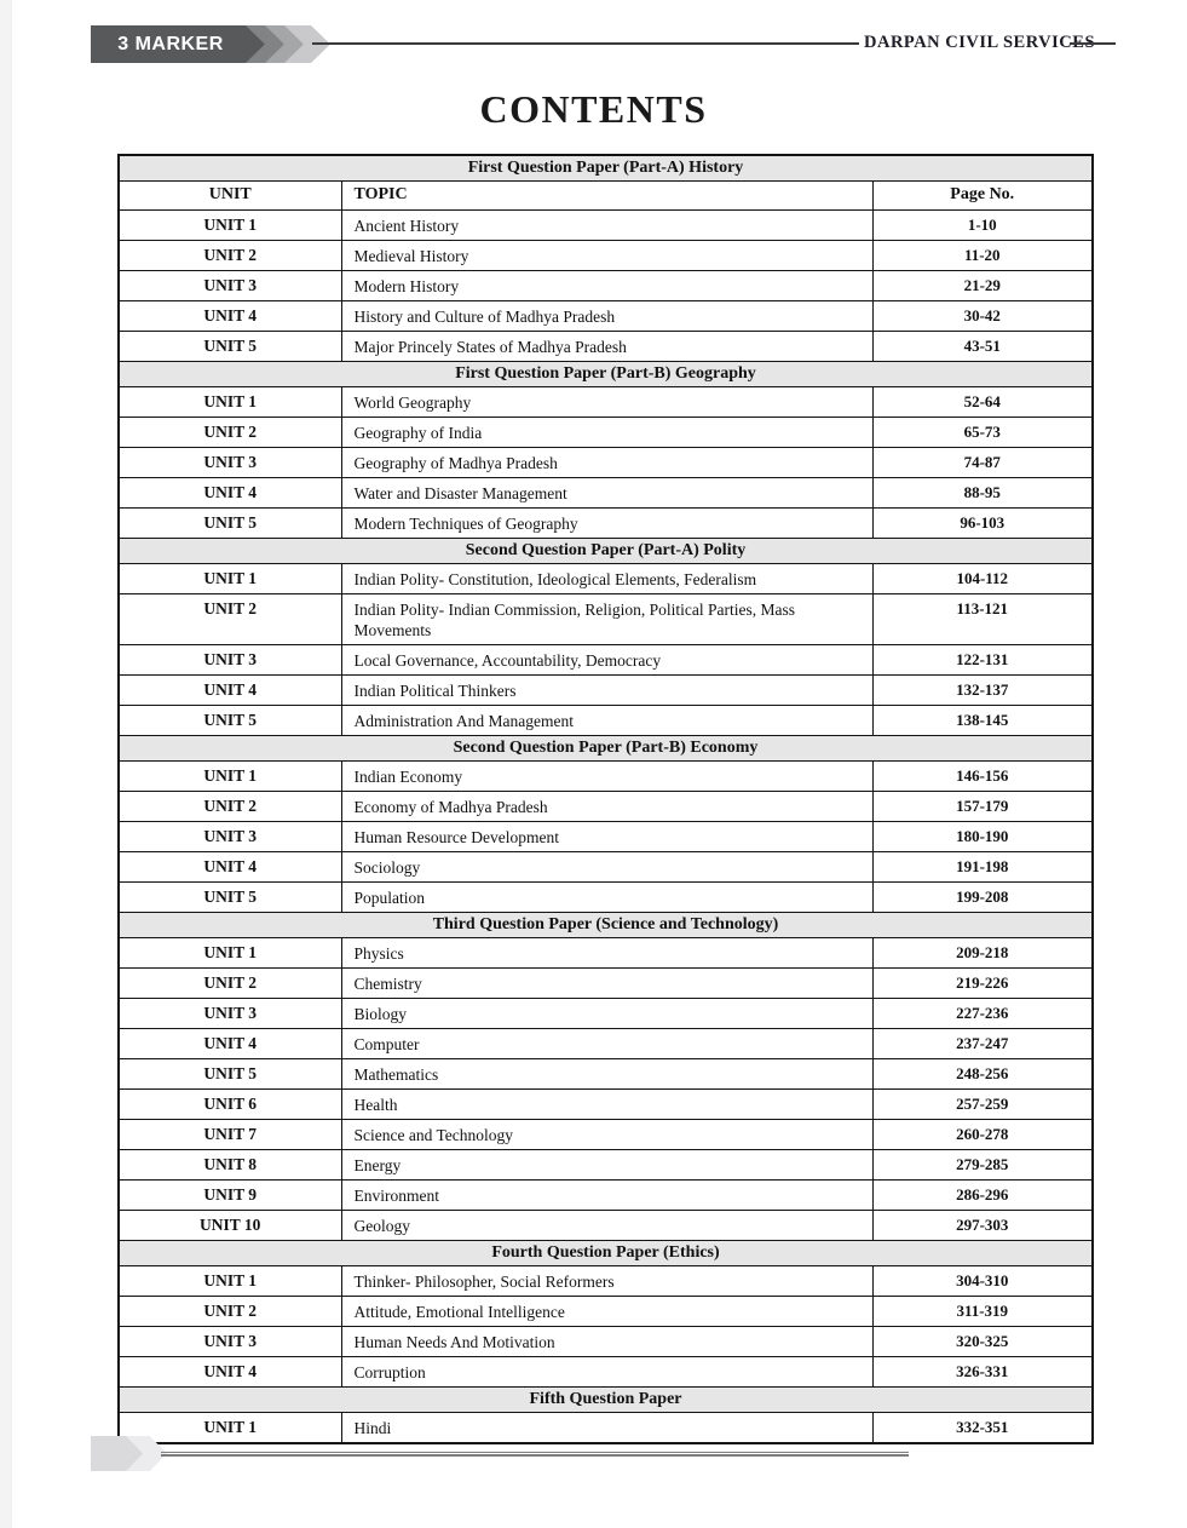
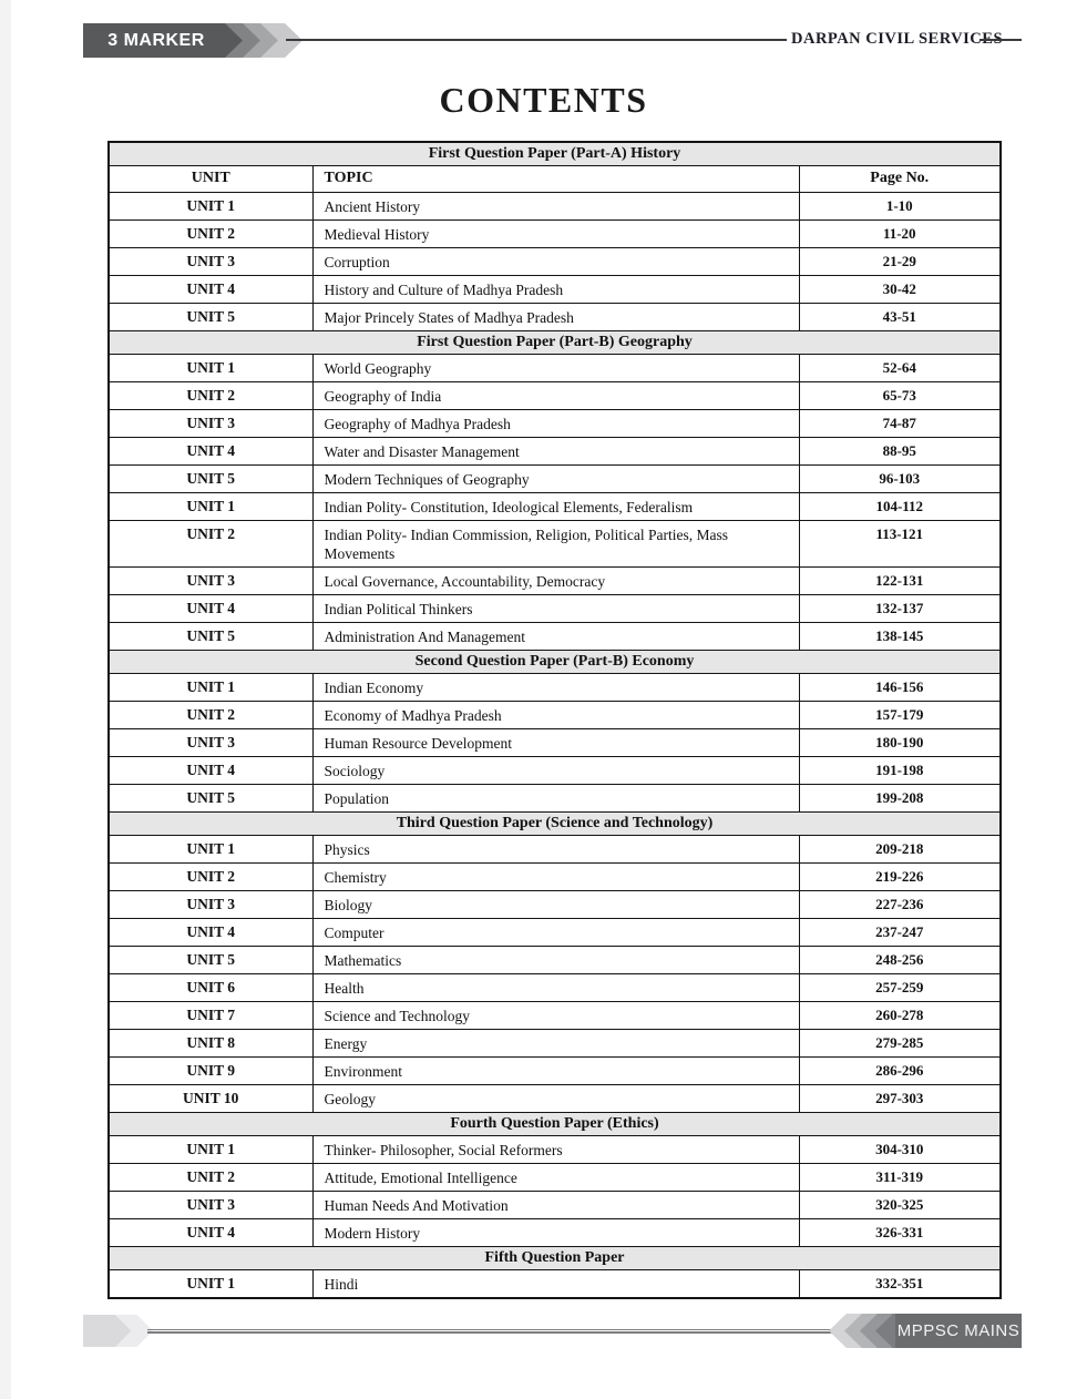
  3 MARKER
  DARPAN CIVIL SERVIC
  CONTENTS
  First Question Paper (Part-A) History
  UNIT	TOPIC	Page No.
  UNIT 1	Ancient History	1-10
  UNIT 2	Medieval History	11-20
- UNIT 3	Modern History	21-29
+ UNIT 3	Corruption	21-29
  UNIT 4	History and Culture of Madhya Pradesh	30-42
  UNIT 5	Major Princely States of Madhya Pradesh	43-51
  First Question Paper (Part-B) Geography
  UNIT 1	World Geography	52-64
  UNIT 2	Geography of India	65-73
  UNIT 3	Geography of Madhya Pradesh	74-87
  UNIT 4	Water and Disaster Management	88-95
  UNIT 5	Modern Techniques of Geography	96-103
- Second Question Paper (Part-A) Polity
  UNIT 1	Indian Polity- Constitution, Ideological Elements, Federalism	104-112
  UNIT 2	Indian Polity- Indian Commission, Religion, Political Parties, Mass Movements	113-121
  UNIT 3	Local Governance, Accountability, Democracy	122-131
  UNIT 4	Indian Political Thinkers	132-137
  UNIT 5	Administration And Management	138-145
  Second Question Paper (Part-B) Economy
  UNIT 1	Indian Economy	146-156
  UNIT 2	Economy of Madhya Pradesh	157-179
  UNIT 3	Human Resource Development	180-190
  UNIT 4	Sociology	191-198
  UNIT 5	Population	199-208
  Third Question Paper (Science and Technology)
  UNIT 1	Physics	209-218
  UNIT 2	Chemistry	219-226
  UNIT 3	Biology	227-236
  UNIT 4	Computer	237-247
  UNIT 5	Mathematics	248-256
  UNIT 6	Health	257-259
  UNIT 7	Science and Technology	260-278
  UNIT 8	Energy	279-285
  UNIT 9	Environment	286-296
  UNIT 10	Geology	297-303
  Fourth Question Paper (Ethics)
  UNIT 1	Thinker- Philosopher, Social Reformers	304-310
  UNIT 2	Attitude, Emotional Intelligence	311-319
  UNIT 3	Human Needs And Motivation	320-325
- UNIT 4	Corruption	326-331
+ UNIT 4	Modern History	326-331
  Fifth Question Paper
  UNIT 1	Hindi	332-351
+ MPPSC MAINS
